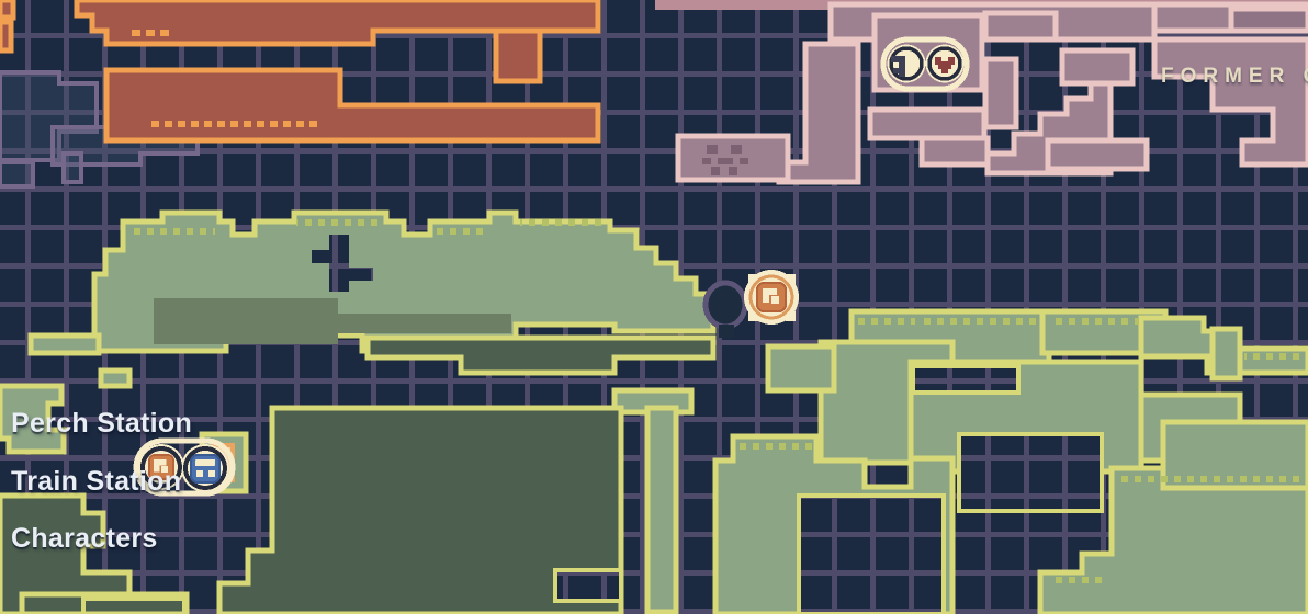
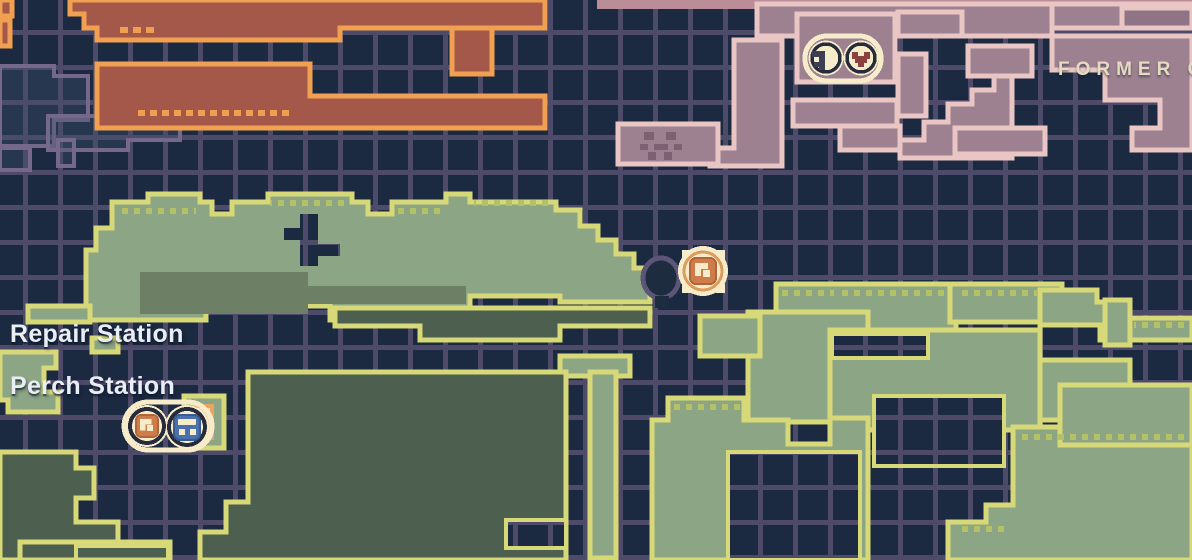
+ Repair Station
  Perch Station
- Train Station
- Characters
  FORMER
